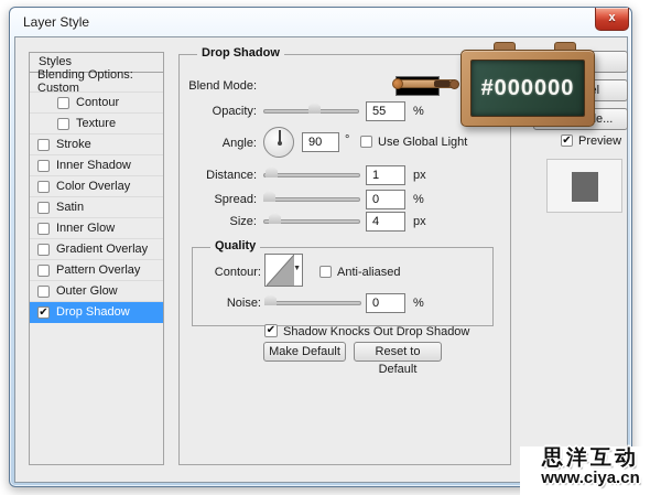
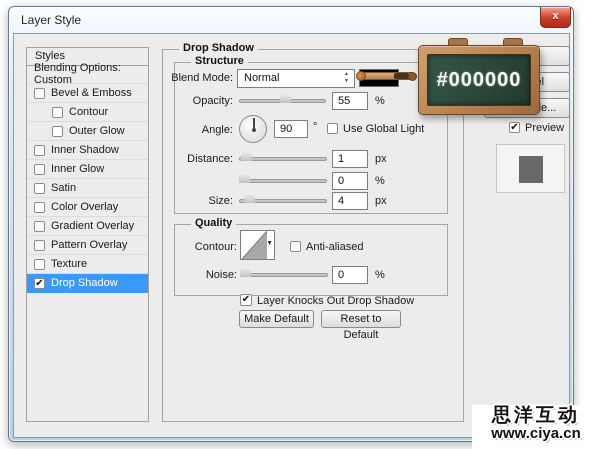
  Layer Style
  x
  Styles
  Blending Options: Custom
+ Bevel & Emboss
  Contour
- Texture
+ Outer Glow
- Stroke
  Inner Shadow
- Color Overlay
+ Inner Glow
  Satin
- Inner Glow
+ Color Overlay
  Gradient Overlay
  Pattern Overlay
- Outer Glow
+ Texture
  Drop Shadow
  Drop Shadow
+ Structure
  Blend Mode:
+ Normal
  Opacity:
  55
  %
  Angle:
  90
  °
  Use Global Light
  Distance:
  1
  px
- Spread:
  0
  %
  Size:
  4
  px
  Quality
  Contour:
  Anti-aliased
  Noise:
  0
  %
- Shadow Knocks Out Drop Shadow
+ Layer Knocks Out Drop Shadow
  Make Default
  Reset to Default
  Preview
  #000000
  思洋互动
  www.ciya.cn
